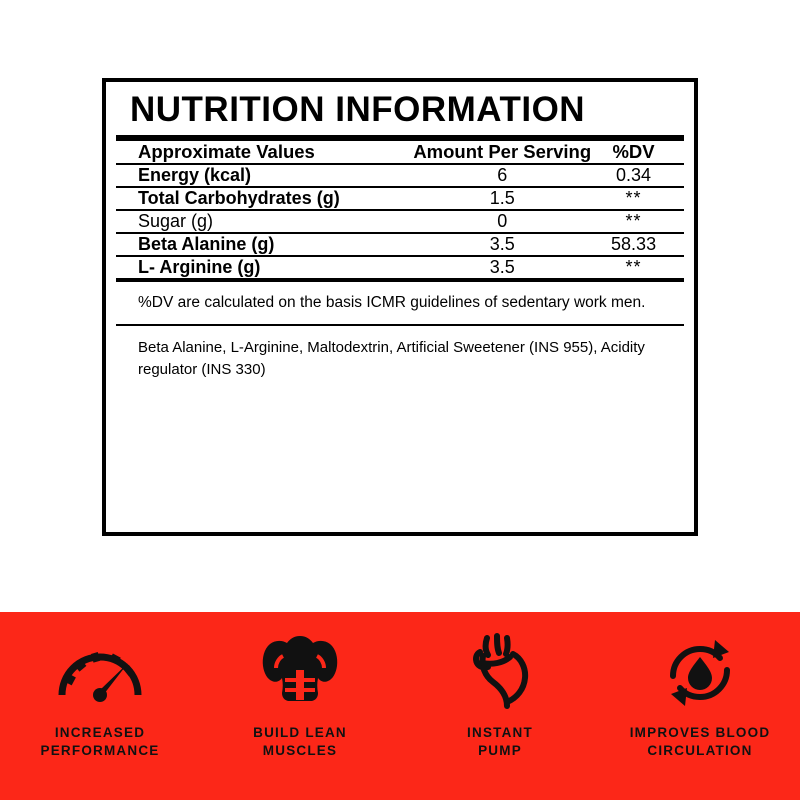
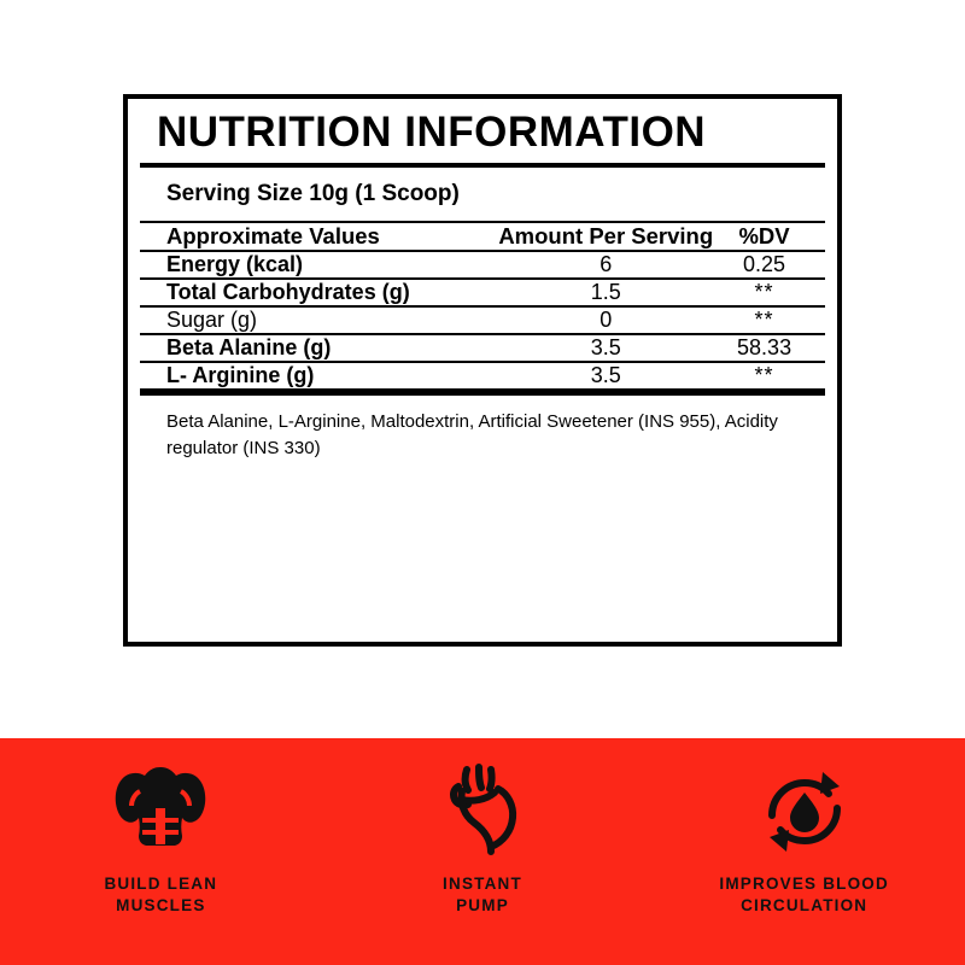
  NUTRITION INFORMATION
+ Serving Size 10g (1 Scoop)
  Approximate Values	Amount Per Serving	%DV
- Energy (kcal)	6	0.34
+ Energy (kcal)	6	0.25
  Total Carbohydrates (g)	1.5	**
  Sugar (g)	0	**
  Beta Alanine (g)	3.5	58.33
  L- Arginine (g)	3.5	**
- %DV are calculated on the basis ICMR guidelines of sedentary work men.
  Beta Alanine, L-Arginine, Maltodextrin, Artificial Sweetener (INS 955), Acidity regulator (INS 330)
- INCREASED
- PERFORMANCE
  BUILD LEAN
  MUSCLES
  INSTANT
  PUMP
  IMPROVES BLOOD
  CIRCULATION
